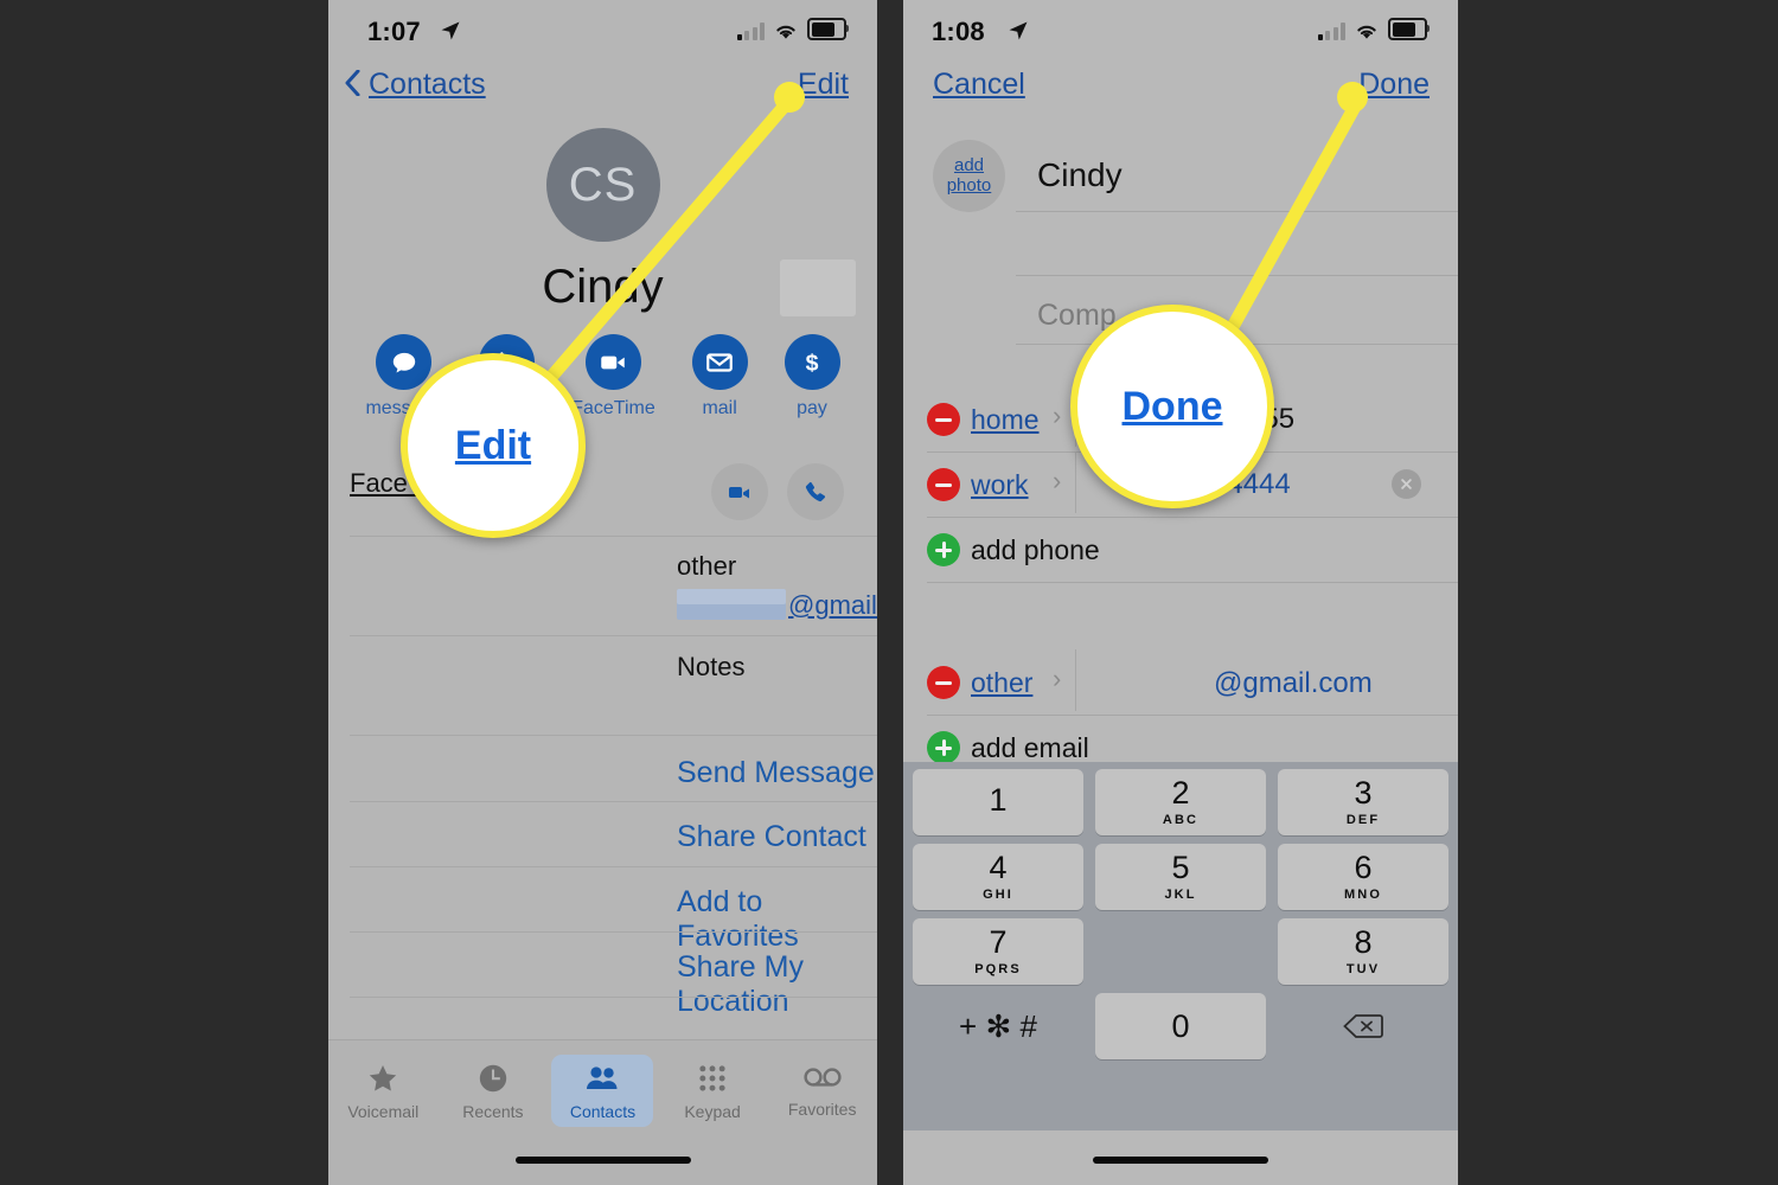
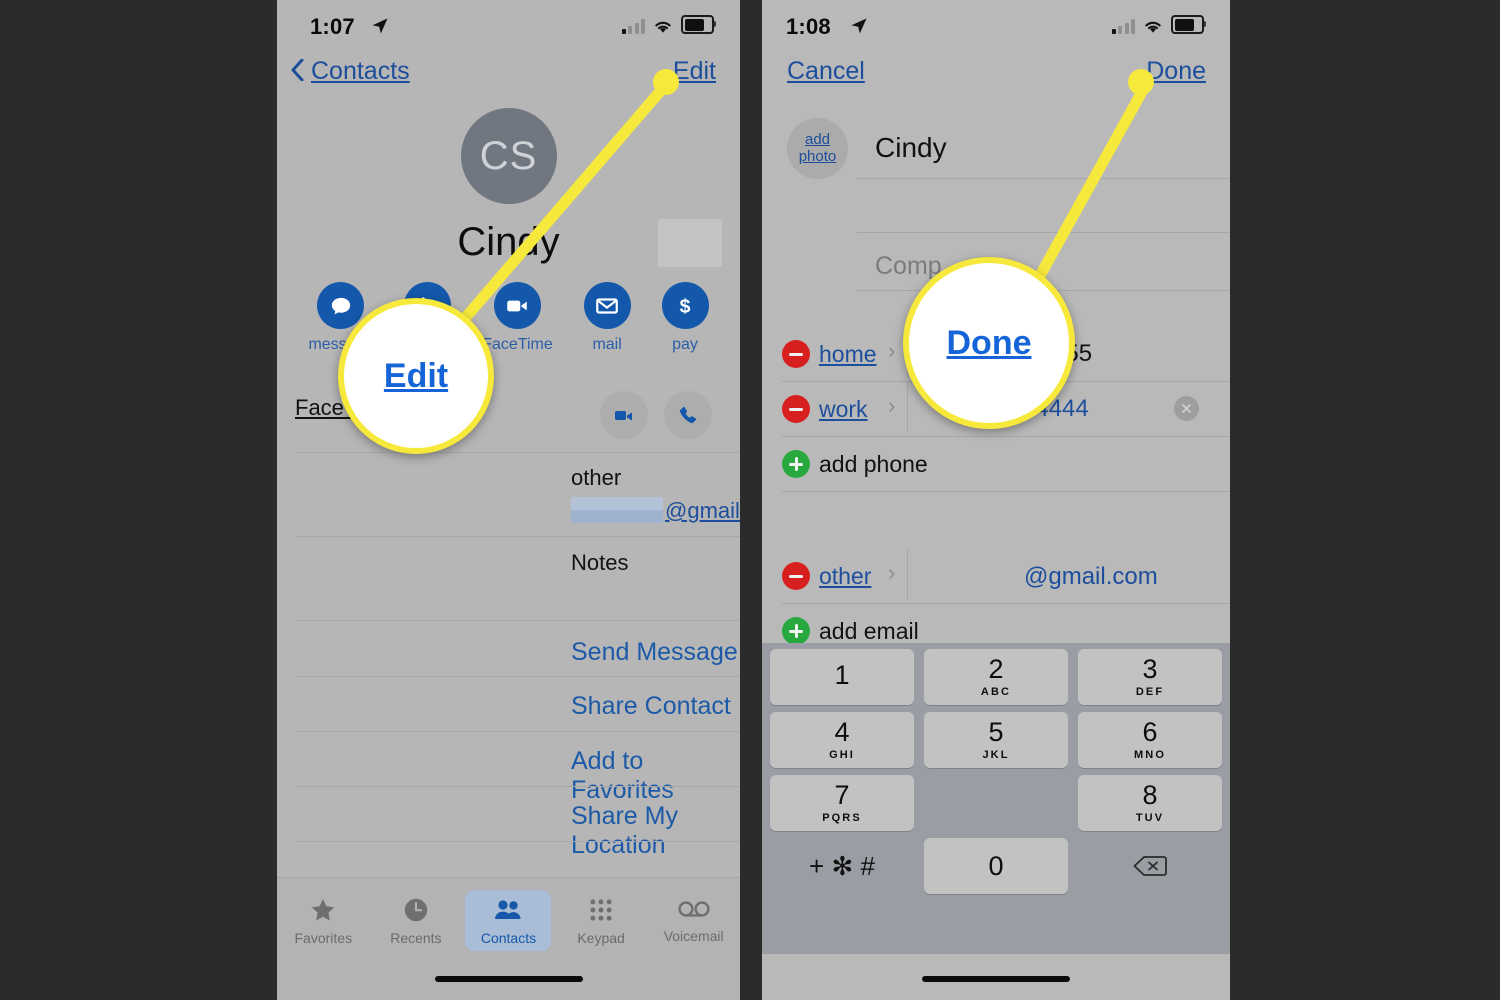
  1:07
  Contacts
  Edit
  CS
  Ciny
  aceTime
  mail
  $
  pay
  other
  Notes
  Send Message
  Share Contact
  Add to Favorites
  Share My Location
- Voicemail
+ Favorites
  Recents
  Contacts
  Keypad
- Favorites
+ Voicemail
  1:08
  Cancel
  Done
  add
  photo
  Cindy
  Comp
  home
  ›
  work
  ›
  add phone
  other
  ›
  @gmail.com
  add email
  1
  2
  ABC
  3
  DEF
  4
  GHI
  5
  JKL
  6
  MNO
  7
  PQRS
  8
  TUV
  + ✻ #
  0
  Edit
  Done
